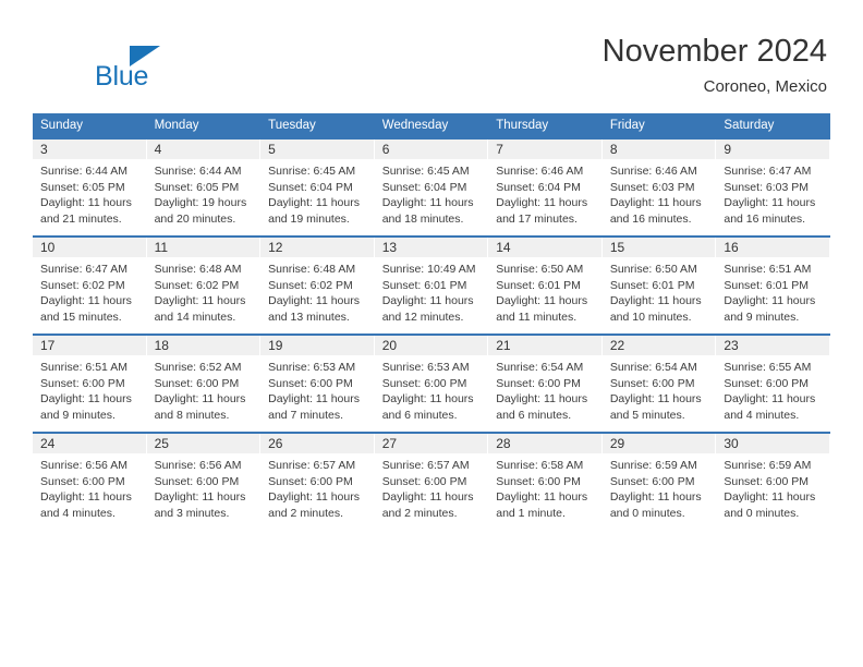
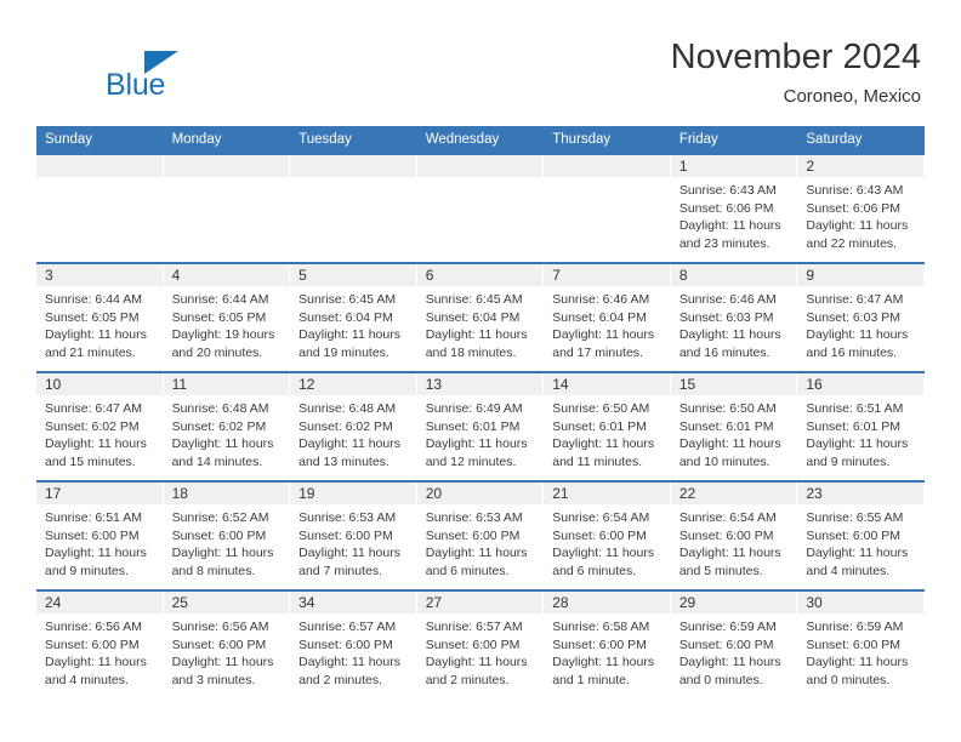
  Blue
  November 2024
  Coroneo, Mexico
  Sunday	Monday	Tuesday	Wednesday	Thursday	Friday	Saturday
+ 					1Sunrise: 6:43 AMSunset: 6:06 PMDaylight: 11 hours and 23 minutes.	2Sunrise: 6:43 AMSunset: 6:06 PMDaylight: 11 hours and 22 minutes.
  3Sunrise: 6:44 AMSunset: 6:05 PMDaylight: 11 hours and 21 minutes.	4Sunrise: 6:44 AMSunset: 6:05 PMDaylight: 19 hours and 20 minutes.	5Sunrise: 6:45 AMSunset: 6:04 PMDaylight: 11 hours and 19 minutes.	6Sunrise: 6:45 AMSunset: 6:04 PMDaylight: 11 hours and 18 minutes.	7Sunrise: 6:46 AMSunset: 6:04 PMDaylight: 11 hours and 17 minutes.	8Sunrise: 6:46 AMSunset: 6:03 PMDaylight: 11 hours and 16 minutes.	9Sunrise: 6:47 AMSunset: 6:03 PMDaylight: 11 hours and 16 minutes.
- 10Sunrise: 6:47 AMSunset: 6:02 PMDaylight: 11 hours and 15 minutes.	11Sunrise: 6:48 AMSunset: 6:02 PMDaylight: 11 hours and 14 minutes.	12Sunrise: 6:48 AMSunset: 6:02 PMDaylight: 11 hours and 13 minutes.	13Sunrise: 10:49 AMSunset: 6:01 PMDaylight: 11 hours and 12 minutes.	14Sunrise: 6:50 AMSunset: 6:01 PMDaylight: 11 hours and 11 minutes.	15Sunrise: 6:50 AMSunset: 6:01 PMDaylight: 11 hours and 10 minutes.	16Sunrise: 6:51 AMSunset: 6:01 PMDaylight: 11 hours and 9 minutes.
+ 10Sunrise: 6:47 AMSunset: 6:02 PMDaylight: 11 hours and 15 minutes.	11Sunrise: 6:48 AMSunset: 6:02 PMDaylight: 11 hours and 14 minutes.	12Sunrise: 6:48 AMSunset: 6:02 PMDaylight: 11 hours and 13 minutes.	13Sunrise: 6:49 AMSunset: 6:01 PMDaylight: 11 hours and 12 minutes.	14Sunrise: 6:50 AMSunset: 6:01 PMDaylight: 11 hours and 11 minutes.	15Sunrise: 6:50 AMSunset: 6:01 PMDaylight: 11 hours and 10 minutes.	16Sunrise: 6:51 AMSunset: 6:01 PMDaylight: 11 hours and 9 minutes.
  17Sunrise: 6:51 AMSunset: 6:00 PMDaylight: 11 hours and 9 minutes.	18Sunrise: 6:52 AMSunset: 6:00 PMDaylight: 11 hours and 8 minutes.	19Sunrise: 6:53 AMSunset: 6:00 PMDaylight: 11 hours and 7 minutes.	20Sunrise: 6:53 AMSunset: 6:00 PMDaylight: 11 hours and 6 minutes.	21Sunrise: 6:54 AMSunset: 6:00 PMDaylight: 11 hours and 6 minutes.	22Sunrise: 6:54 AMSunset: 6:00 PMDaylight: 11 hours and 5 minutes.	23Sunrise: 6:55 AMSunset: 6:00 PMDaylight: 11 hours and 4 minutes.
- 24Sunrise: 6:56 AMSunset: 6:00 PMDaylight: 11 hours and 4 minutes.	25Sunrise: 6:56 AMSunset: 6:00 PMDaylight: 11 hours and 3 minutes.	26Sunrise: 6:57 AMSunset: 6:00 PMDaylight: 11 hours and 2 minutes.	27Sunrise: 6:57 AMSunset: 6:00 PMDaylight: 11 hours and 2 minutes.	28Sunrise: 6:58 AMSunset: 6:00 PMDaylight: 11 hours and 1 minute.	29Sunrise: 6:59 AMSunset: 6:00 PMDaylight: 11 hours and 0 minutes.	30Sunrise: 6:59 AMSunset: 6:00 PMDaylight: 11 hours and 0 minutes.
+ 24Sunrise: 6:56 AMSunset: 6:00 PMDaylight: 11 hours and 4 minutes.	25Sunrise: 6:56 AMSunset: 6:00 PMDaylight: 11 hours and 3 minutes.	34Sunrise: 6:57 AMSunset: 6:00 PMDaylight: 11 hours and 2 minutes.	27Sunrise: 6:57 AMSunset: 6:00 PMDaylight: 11 hours and 2 minutes.	28Sunrise: 6:58 AMSunset: 6:00 PMDaylight: 11 hours and 1 minute.	29Sunrise: 6:59 AMSunset: 6:00 PMDaylight: 11 hours and 0 minutes.	30Sunrise: 6:59 AMSunset: 6:00 PMDaylight: 11 hours and 0 minutes.
